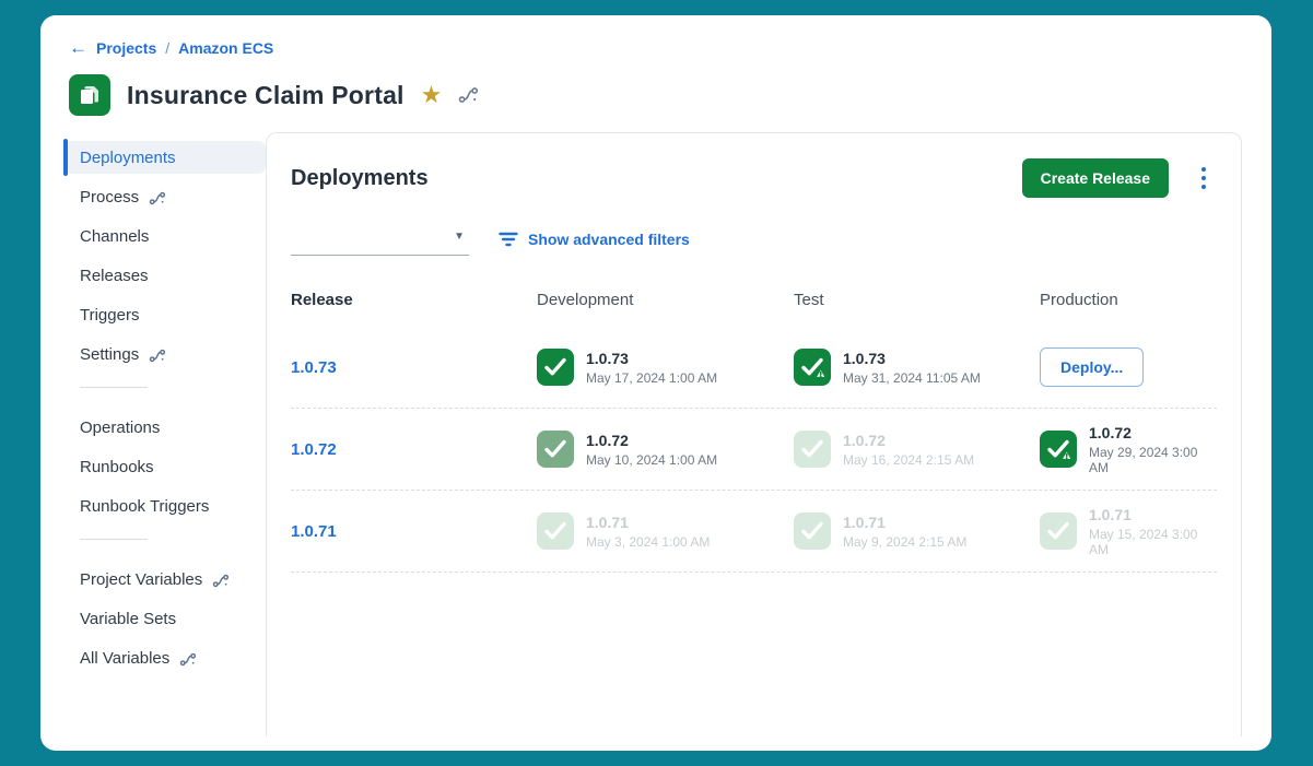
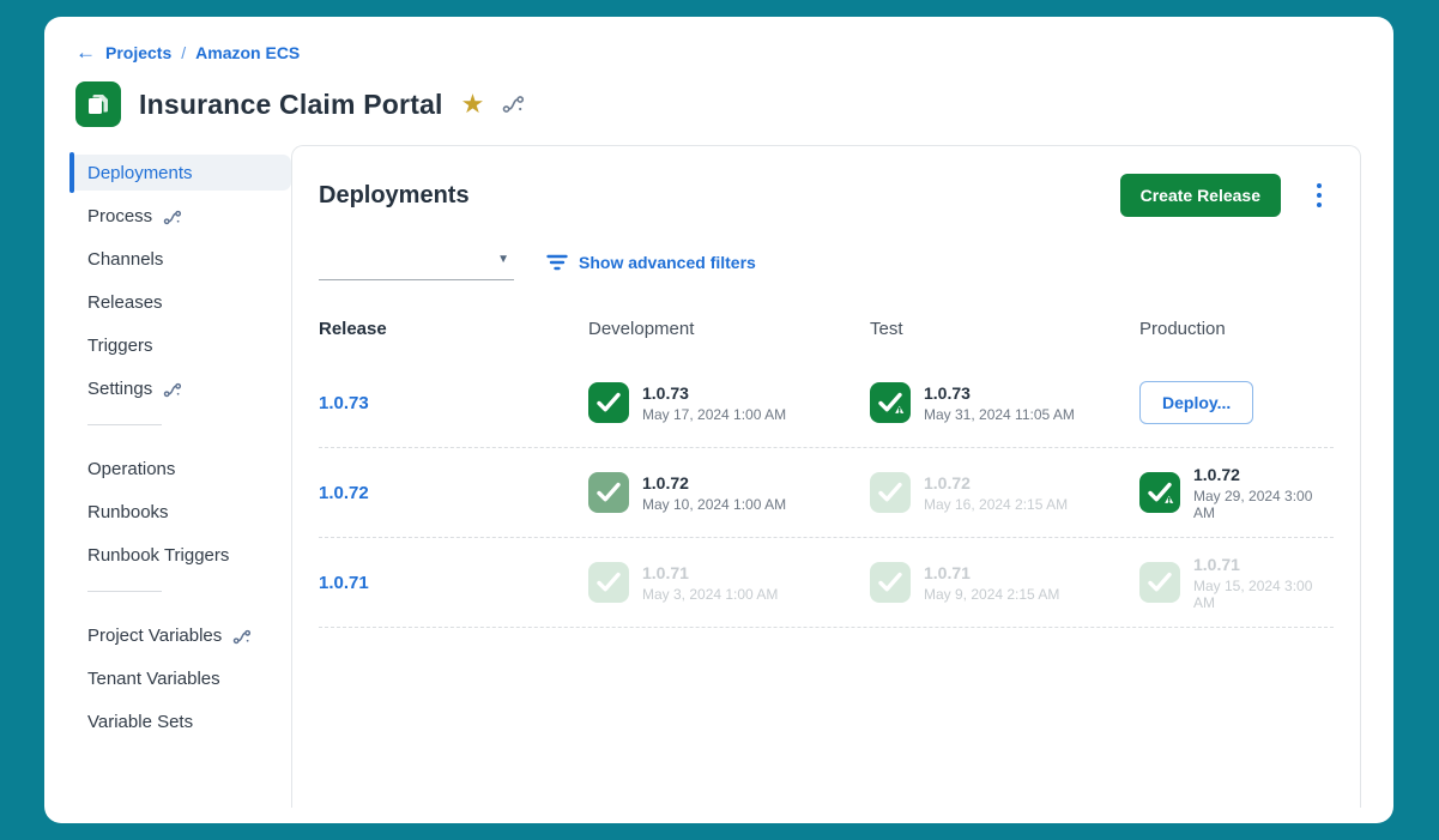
  ←
  Projects
  /
  Amazon ECS
  Insurance Claim Portal
  ★
  Deployments
  Process
  Channels
  Releases
  Triggers
  Settings
  Operations
  Runbooks
  Runbook Triggers
  Project Variables
+ Tenant Variables
  Variable Sets
- All Variables
  Deployments
  Create Release
  ▼
  Show advanced filters
  Release
  Development
  Test
  Production
  1.0.73
  1.0.73
  May 17, 2024 1:00 AM
  1.0.73
  May 31, 2024 11:05 AM
  Deploy...
  1.0.72
  1.0.72
  May 10, 2024 1:00 AM
  1.0.72
  May 16, 2024 2:15 AM
  1.0.72
  May 29, 2024 3:00 AM
  1.0.71
  1.0.71
  May 3, 2024 1:00 AM
  1.0.71
  May 9, 2024 2:15 AM
  1.0.71
  May 15, 2024 3:00 AM
